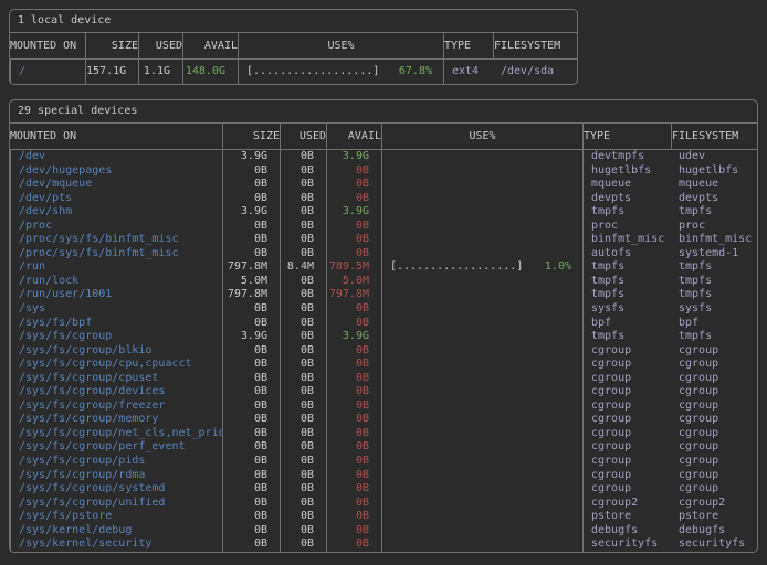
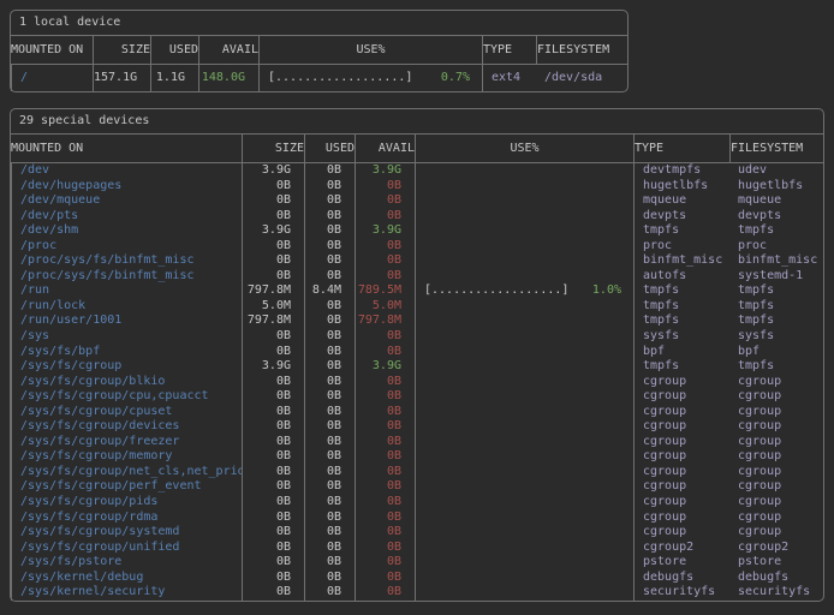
  1 local device
  MOUNTED ON
  SIZE
  USED
  AVAIL
  USE%
  TYPE
  FILESYSTEM
  /
  157.1G
  1.1G
  148.0G
  [..................]
- 67.8%
+ 0.7%
  ext4
  /dev/sda
  29 special devices
  MOUNTED ON
  SIZE
  USED
  AVAIL
  USE%
  TYPE
  FILESYSTEM
  /dev
  3.9G
  0B
  3.9G
  devtmpfs
  udev
  /dev/hugepages
  0B
  0B
  0B
  hugetlbfs
  hugetlbfs
  /dev/mqueue
  0B
  0B
  0B
  mqueue
  mqueue
  /dev/pts
  0B
  0B
  0B
  devpts
  devpts
  /dev/shm
  3.9G
  0B
  3.9G
  tmpfs
  tmpfs
  /proc
  0B
  0B
  0B
  proc
  proc
  /proc/sys/fs/binfmt_misc
  0B
  0B
  0B
  binfmt_misc
  binfmt_misc
  /proc/sys/fs/binfmt_misc
  0B
  0B
  0B
  autofs
  systemd-1
  /run
  797.8M
  8.4M
  789.5M
  [..................]
  1.0%
  tmpfs
  tmpfs
  /run/lock
  5.0M
  0B
  5.0M
  tmpfs
  tmpfs
  /run/user/1001
  797.8M
  0B
  797.8M
  tmpfs
  tmpfs
  /sys
  0B
  0B
  0B
  sysfs
  sysfs
  /sys/fs/bpf
  0B
  0B
  0B
  bpf
  bpf
  /sys/fs/cgroup
  3.9G
  0B
  3.9G
  tmpfs
  tmpfs
  /sys/fs/cgroup/blkio
  0B
  0B
  0B
  cgroup
  cgroup
  /sys/fs/cgroup/cpu,cpuacct
  0B
  0B
  0B
  cgroup
  cgroup
  /sys/fs/cgroup/cpuset
  0B
  0B
  0B
  cgroup
  cgroup
  /sys/fs/cgroup/devices
  0B
  0B
  0B
  cgroup
  cgroup
  /sys/fs/cgroup/freezer
  0B
  0B
  0B
  cgroup
  cgroup
  /sys/fs/cgroup/memory
  0B
  0B
  0B
  cgroup
  cgroup
  /sys/fs/cgroup/net_cls,net_prio
  0B
  0B
  0B
  cgroup
  cgroup
  /sys/fs/cgroup/perf_event
  0B
  0B
  0B
  cgroup
  cgroup
  /sys/fs/cgroup/pids
  0B
  0B
  0B
  cgroup
  cgroup
  /sys/fs/cgroup/rdma
  0B
  0B
  0B
  cgroup
  cgroup
  /sys/fs/cgroup/systemd
  0B
  0B
  0B
  cgroup
  cgroup
  /sys/fs/cgroup/unified
  0B
  0B
  0B
  cgroup2
  cgroup2
  /sys/fs/pstore
  0B
  0B
  0B
  pstore
  pstore
  /sys/kernel/debug
  0B
  0B
  0B
  debugfs
  debugfs
  /sys/kernel/security
  0B
  0B
  0B
  securityfs
  securityfs
